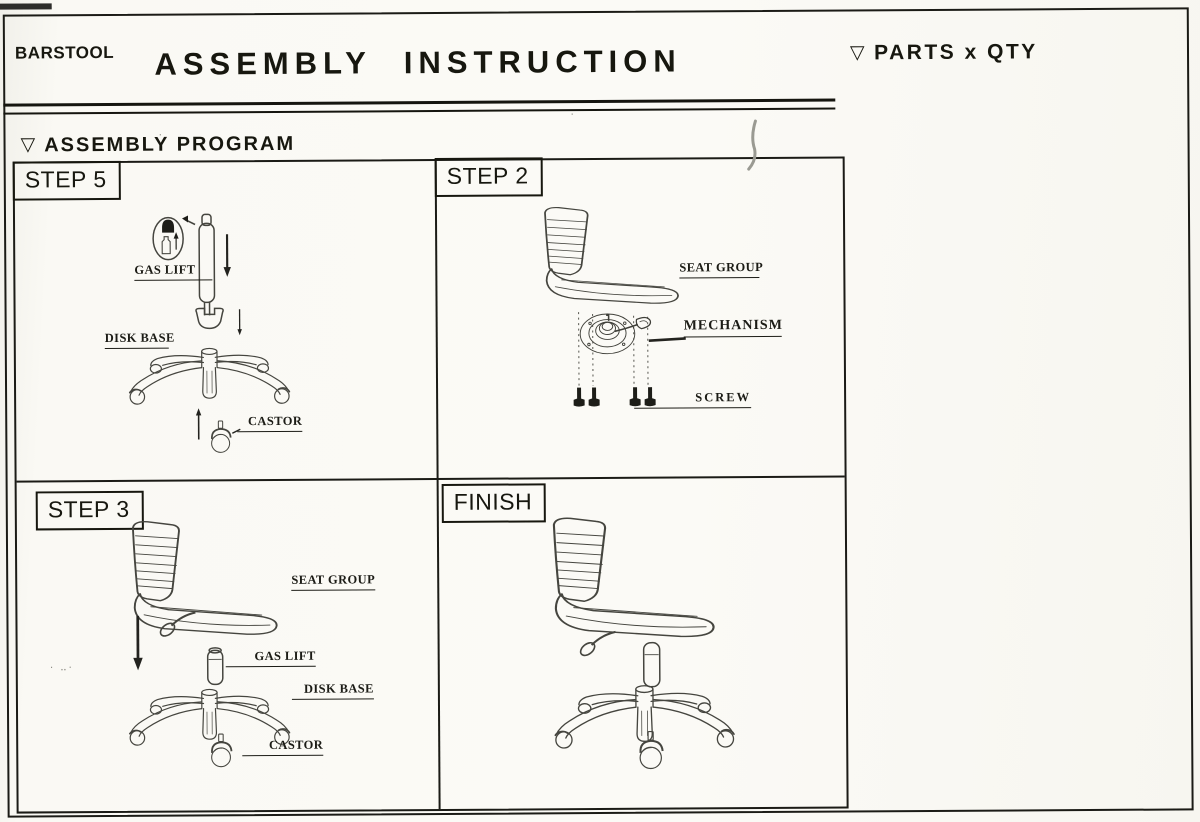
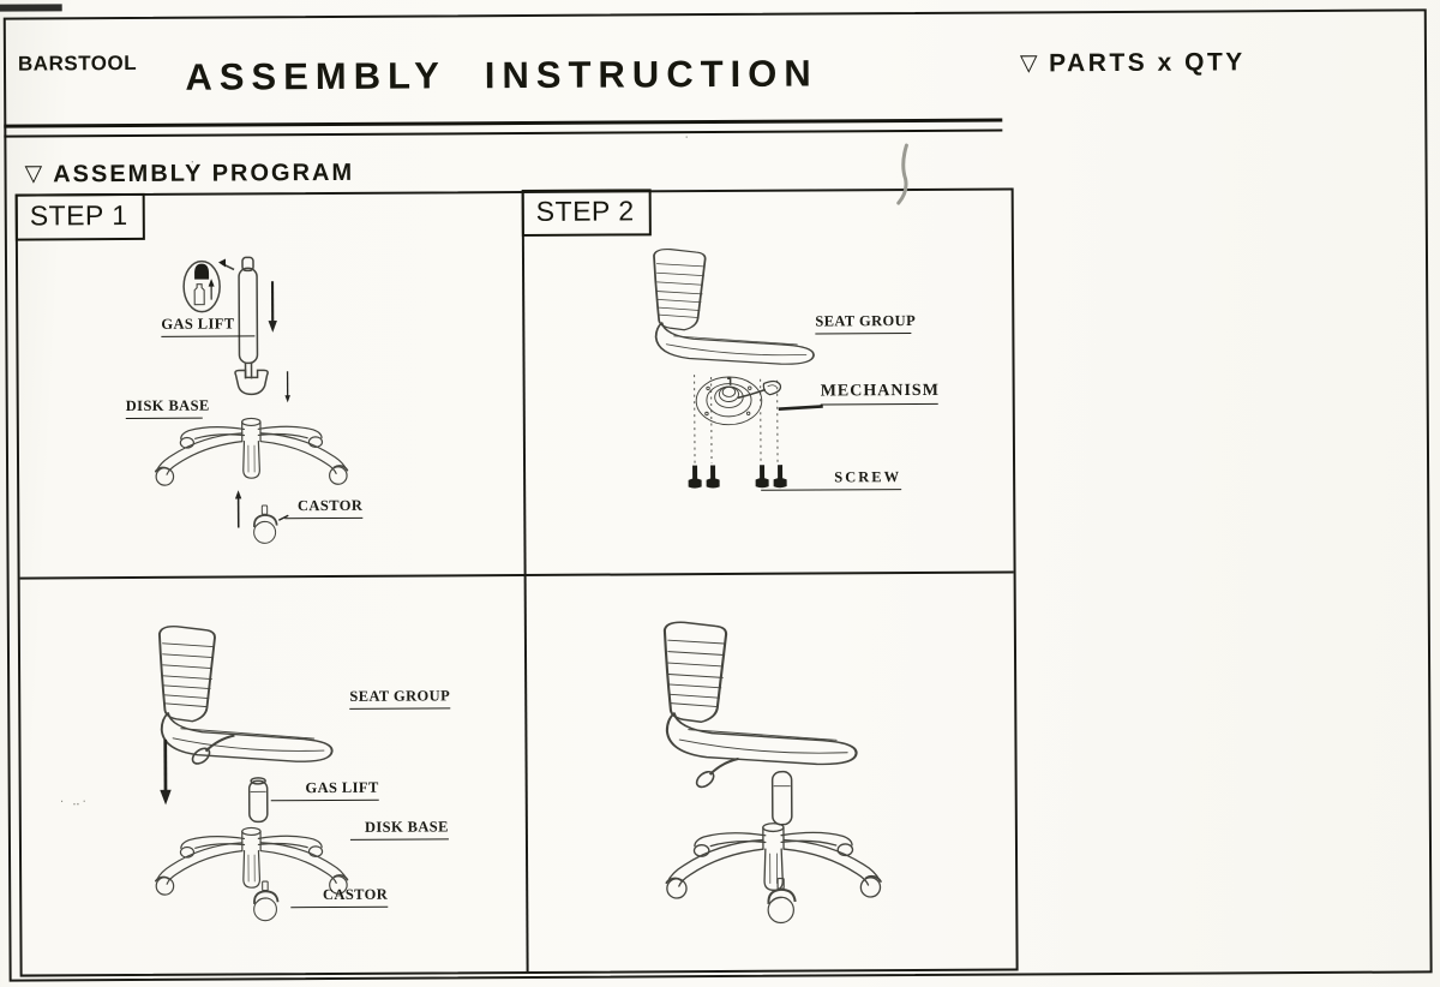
  BARSTOOL
  ASSEMBLY INSTRUCTION
  ▽
  ASSEMBLY PROGRAM
  ▽
  PARTS x QTY
- STEP 5
+ STEP 1
  GAS LIFT
  DISK BASE
  CASTOR
  STEP 2
  SEAT GROUP
  MECHANISM
  SCREW
- STEP 3
  SEAT GROUP
  GAS LIFT
  DISK BASE
  CASTOR
- FINISH
  · ‥·
  ·
  ·
